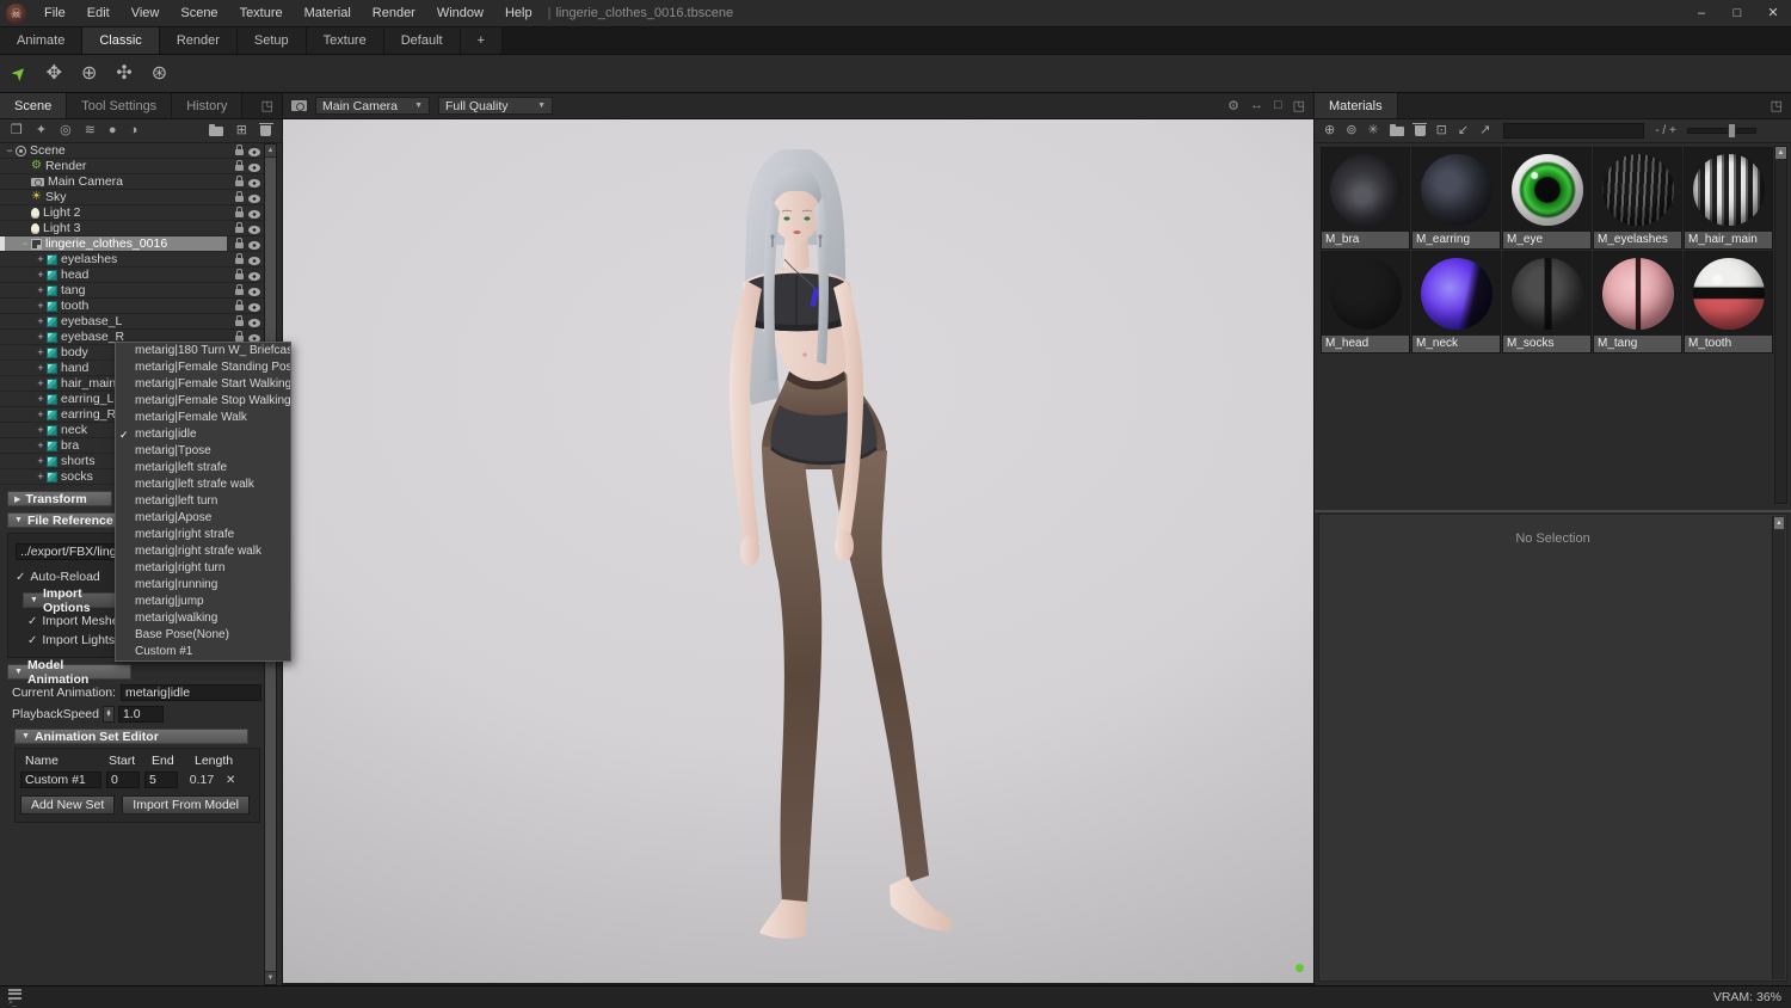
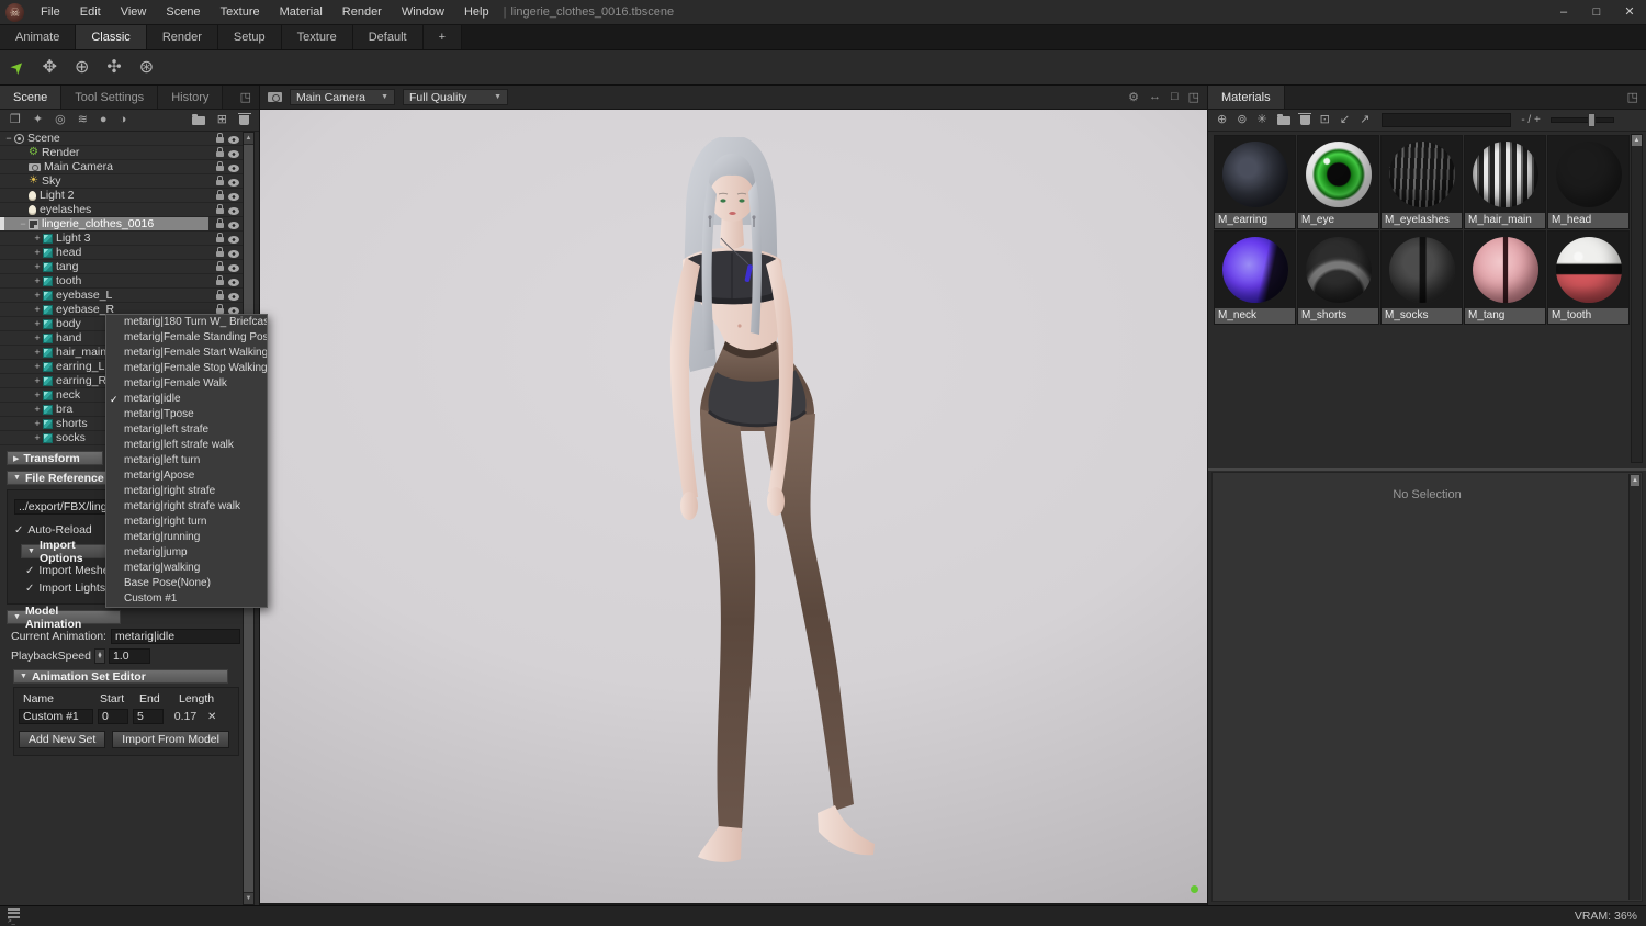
  ☠
  File
  Edit
  View
  Scene
  Texture
  Material
  Render
  Window
  Help
  |
  lingerie_clothes_0016.tbscene
  –
  □
  ✕
  Animate
  Classic
  Render
  Setup
  Texture
  Default
  +
  ✥
  ⊕
  ✣
  ⊛
  Scene
  Tool Settings
  History
  ◳
  ❒
  ✦
  ◎
  ≋
  ●
  ◑
  ⊞
  −
  Scene
  ⚙
  Render
  Main Camera
  ☀
  Sky
  Light 2
- Light 3
+ eyelashes
  −
  lingerie_clothes_0016
  +
- eyelashes
+ Light 3
  +
  head
  +
  tang
  +
  tooth
  +
  eyebase_L
  +
  eyebase_R
  +
  body
  +
  hand
  +
  hair_main
  +
  earring_L
  +
  earring_R
  +
  neck
  +
  bra
  +
  shorts
  +
  socks
  Transform
  File Reference
  ../export/FBX/ling
  ✓
  Auto-Reload
  Import Options
  ✓
  Import Mesh
  ✓
  Import Lights
  Model Animation
  Current Animation:
  metarig|idle
  PlaybackSpeed
  1.0
  Animation Set Editor
  Name
  Start
  End
  Length
  Custom #1
  0
  5
  0.17
  ✕
  Add New Set
  Import From Model
  metarig|180 Turn W_ Briefcas
  metarig|Female Standing Pos
  metarig|Female Start Walking
  metarig|Female Stop Walking
  metarig|Female Walk
  ✓
  metarig|idle
  metarig|Tpose
  metarig|left strafe
  metarig|left strafe walk
  metarig|left turn
  metarig|Apose
  metarig|right strafe
  metarig|right strafe walk
  metarig|right turn
  metarig|running
  metarig|jump
  metarig|walking
  Base Pose(None)
  Custom #1
  Main Camera
  Full Quality
  ⚙
  ↔
  □
  ◳
  Materials
  ◳
  ⊕
  ⊚
  ✳
  ⊡
  ↙
  ↗
  - / +
- M_bra
  M_earring
  M_eye
  M_eyelashes
  M_hair_main
  M_head
  M_neck
+ M_shorts
  M_socks
  M_tang
  M_tooth
  No Selection
  VRAM: 36%
